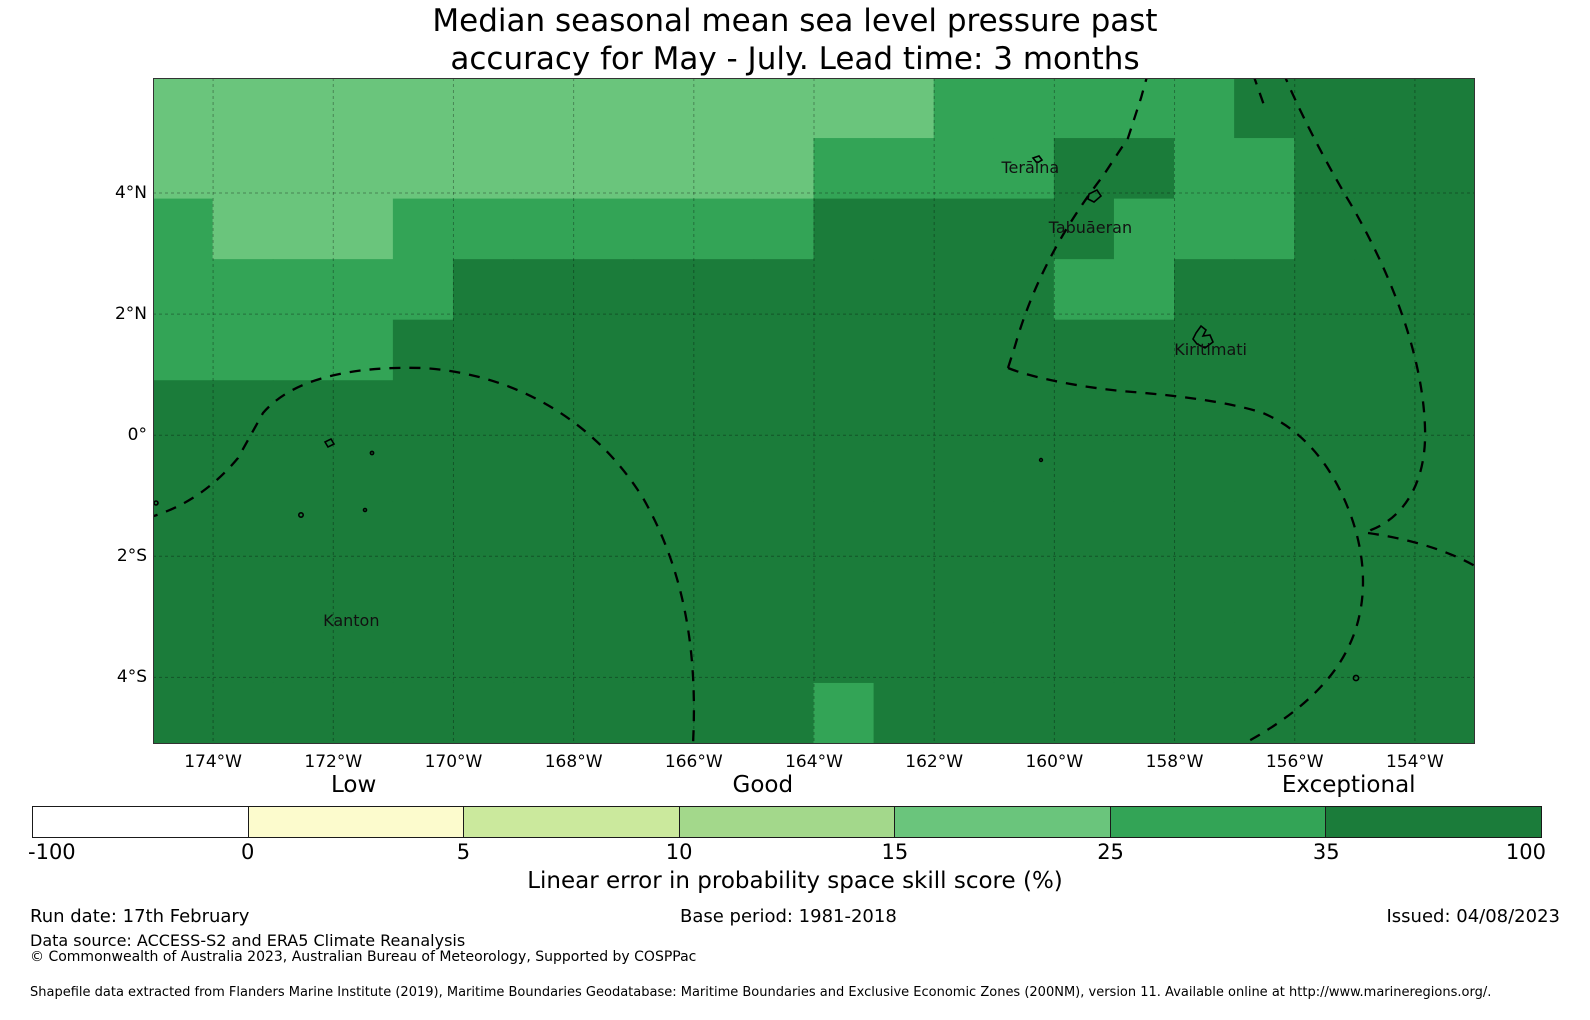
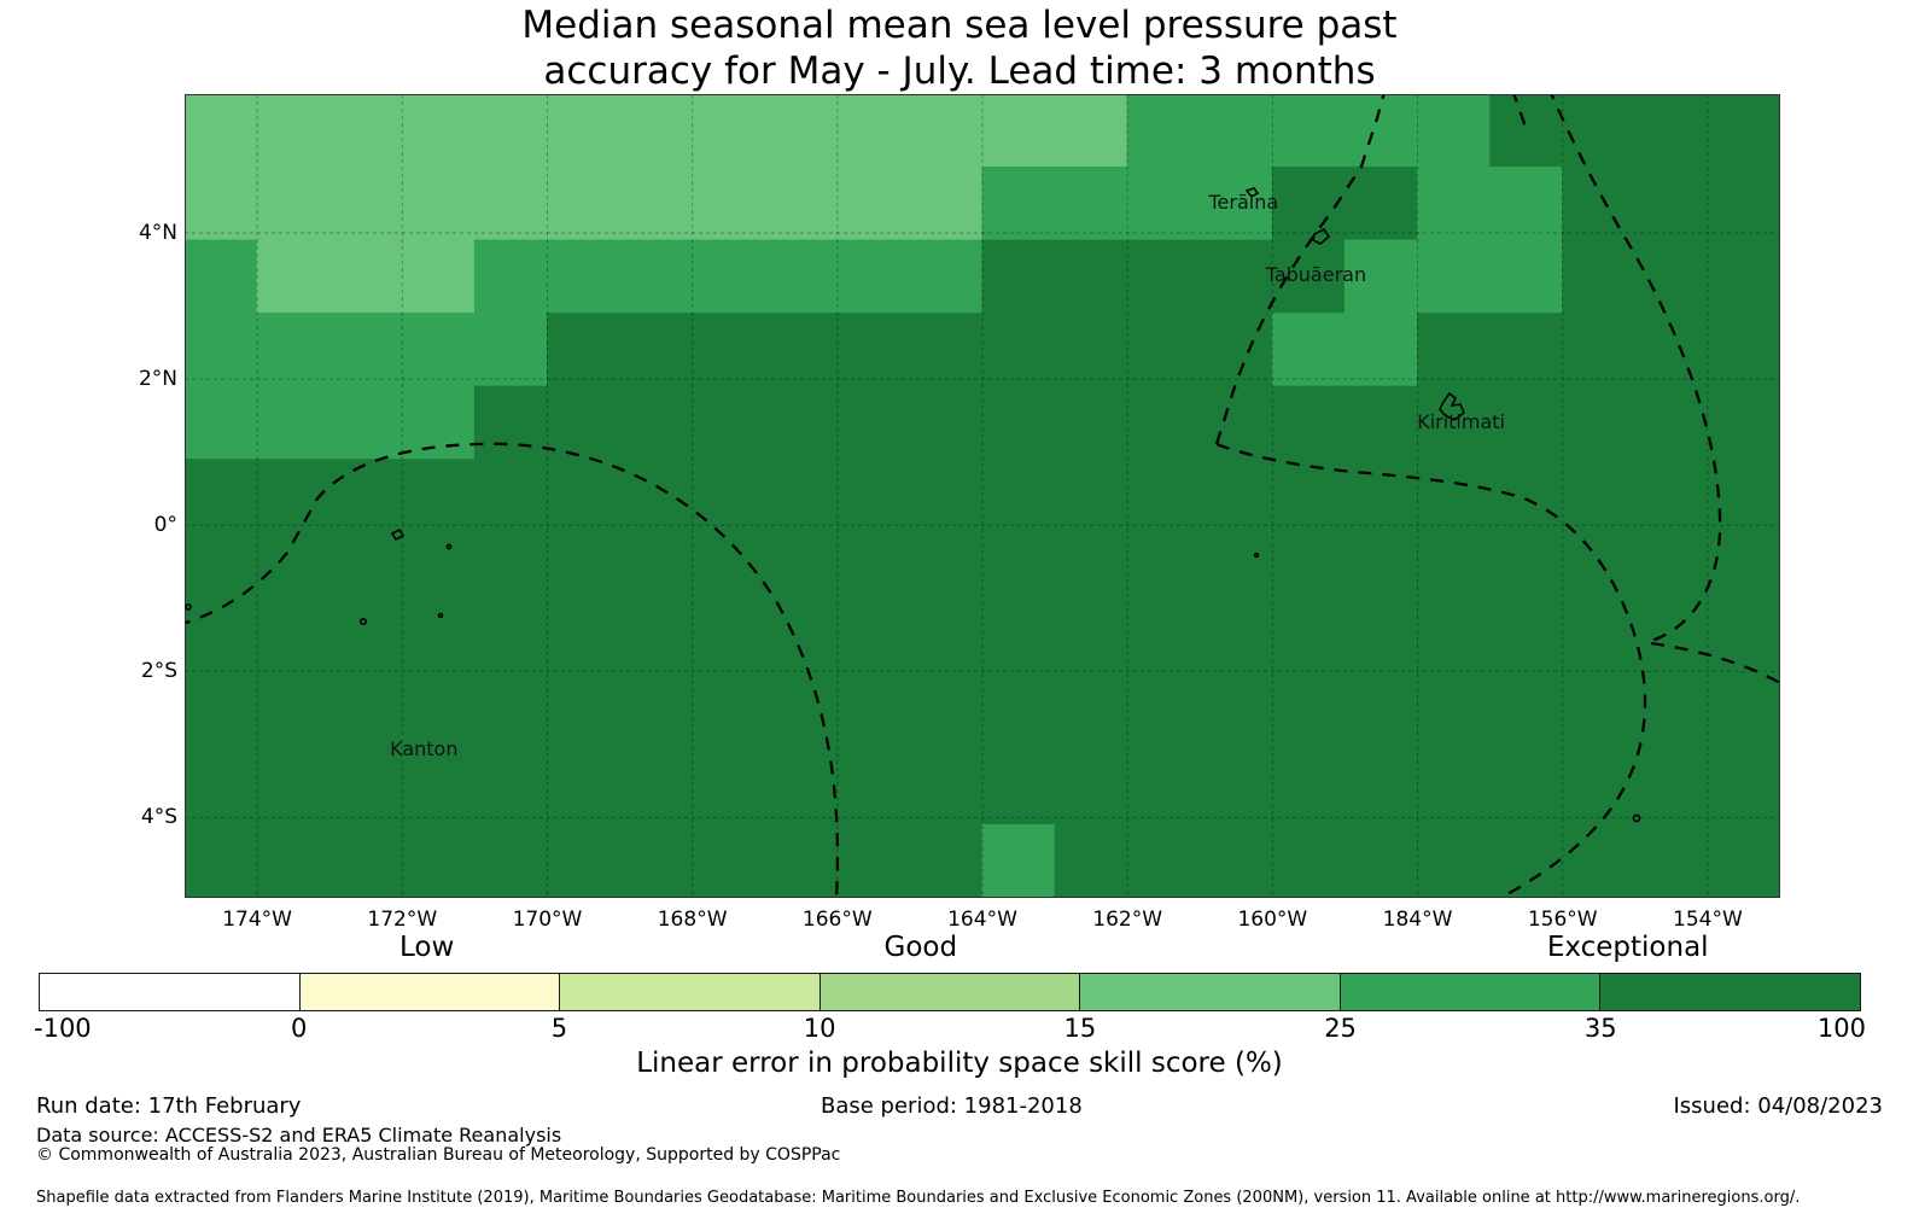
  Median seasonal mean sea level pressure past
  accuracy for May - July. Lead time: 3 months
  Terāina
  Tabuāeran
  Kiritimati
  Kanton
  4°N
  2°N
  0°
  2°S
  4°S
  174°W
  172°W
  170°W
  168°W
  166°W
  164°W
  162°W
  160°W
- 158°W
+ 184°W
  156°W
  154°W
  Low
  Good
  Exceptional
  -100
  0
  5
  10
  15
  25
  35
  100
  Linear error in probability space skill score (%)
  Run date: 17th February
  Base period: 1981-2018
  Issued: 04/08/2023
  Data source: ACCESS-S2 and ERA5 Climate Reanalysis
  © Commonwealth of Australia 2023, Australian Bureau of Meteorology, Supported by COSPPac
  Shapefile data extracted from Flanders Marine Institute (2019), Maritime Boundaries Geodatabase: Maritime Boundaries and Exclusive Economic Zones (200NM), version 11. Available online at http://www.marineregions.org/.
